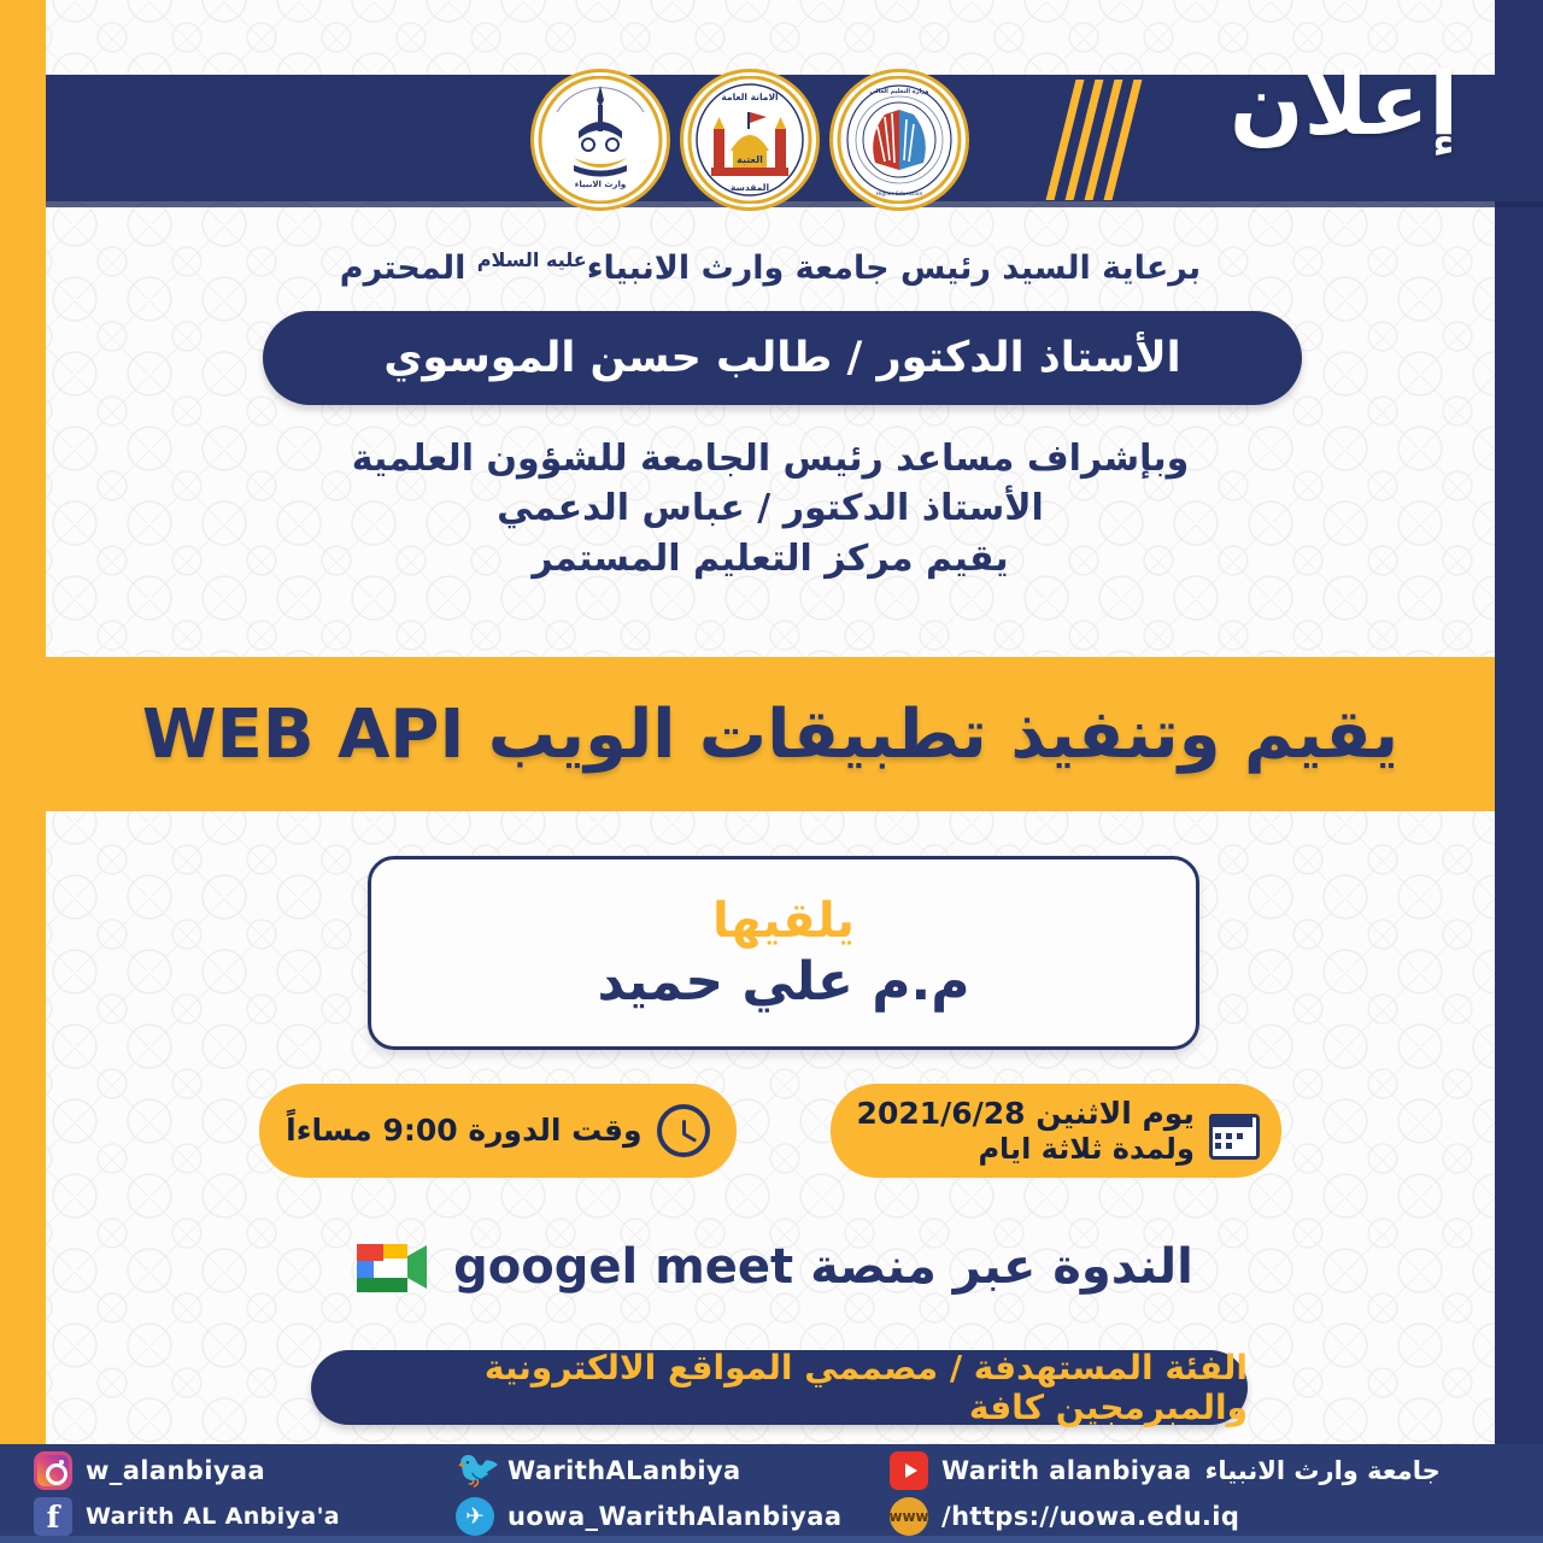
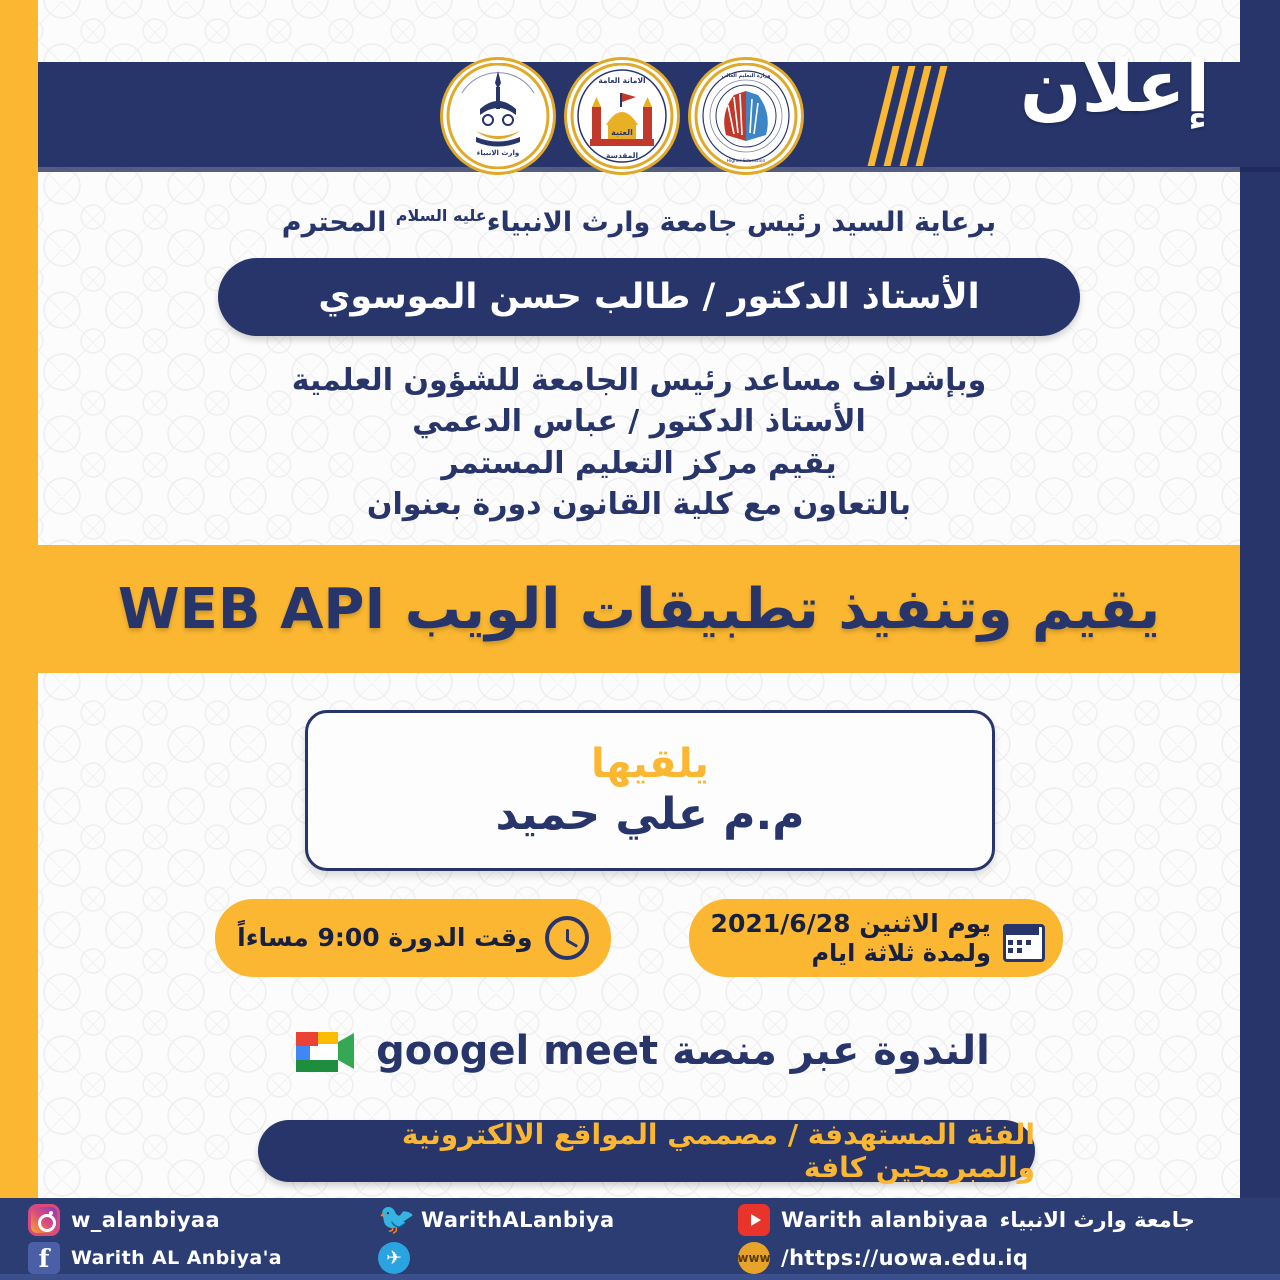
  إعلان
  وارث الانبياء
  الامانة العامة
  المقدسة
  العتبة
  برعاية السيد رئيس جامعة وارث الانبياءعليه السلام المحترم
  الأستاذ الدكتور / طالب حسن الموسوي
  وبإشراف مساعد رئيس الجامعة للشؤون العلمية
  الأستاذ الدكتور / عباس الدعمي
  يقيم مركز التعليم المستمر
+ بالتعاون مع كلية القانون دورة بعنوان
  يقيم وتنفيذ تطبيقات الويب WEB API
  يلقيها
  م.م علي حميد
  يوم الاثنين 2021/6/28
  ولمدة ثلاثة ايام
  وقت الدورة 9:00 مساءاً
  الندوة عبر منصة googel meet
  الفئة المستهدفة / مصممي المواقع الالكترونية والمبرمجين كافة
  w_alanbiyaa
  f
  Warith AL Anbiya'a
  🐦
  WarithALanbiya
  ✈
- uowa_WarithAlanbiyaa
  Warith alanbiyaa
  جامعة وارث الانبياء
  www
  /https://uowa.edu.iq
